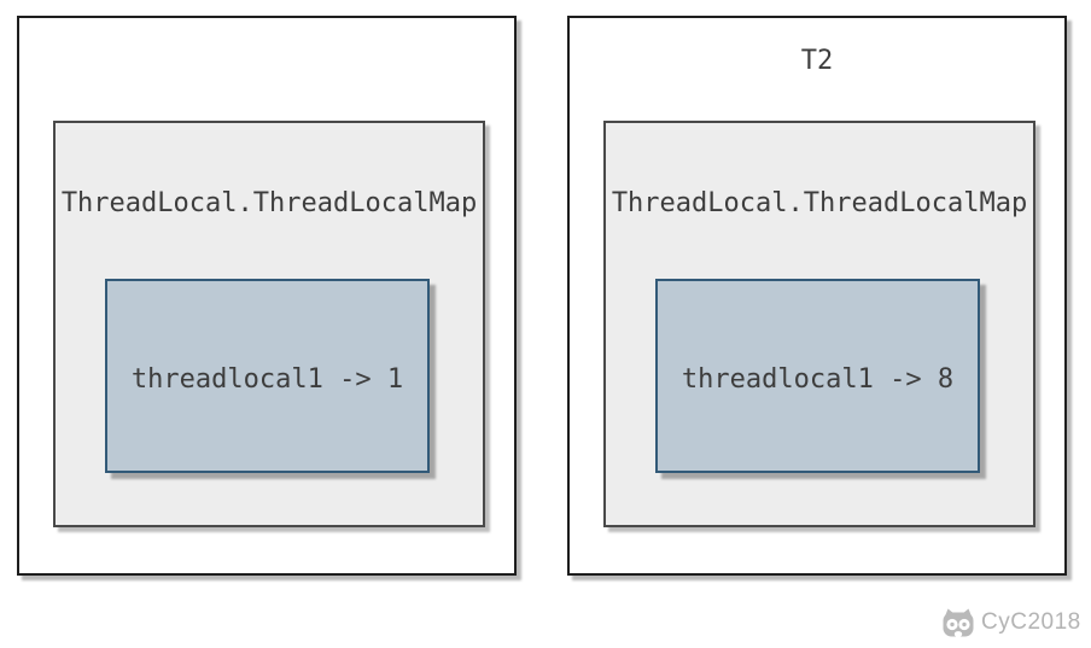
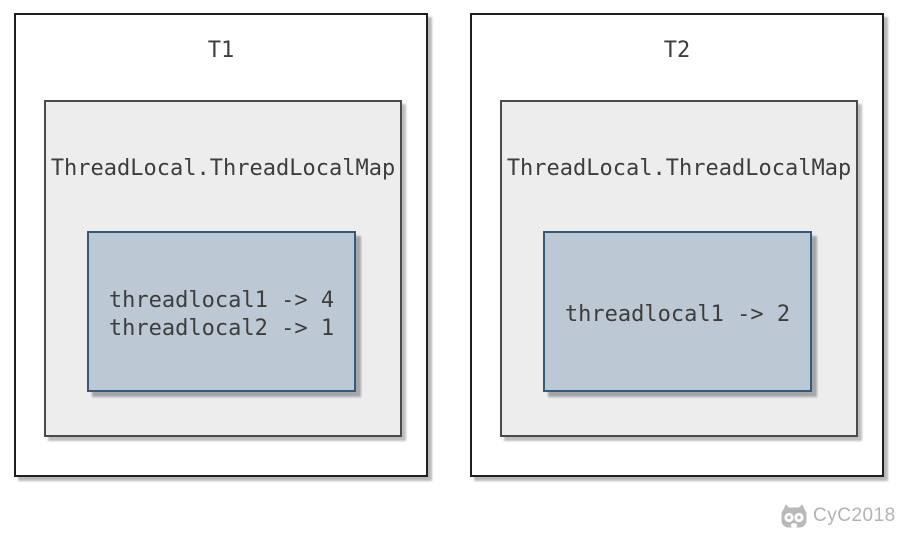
+ T1
  ThreadLocal.ThreadLocalMap
- threadlocal1 -> 1
+ threadlocal1 -> 4
+ threadlocal2 -> 1
  T2
  ThreadLocal.ThreadLocalMap
- threadlocal1 -> 8
+ threadlocal1 -> 2
  CyC2018
